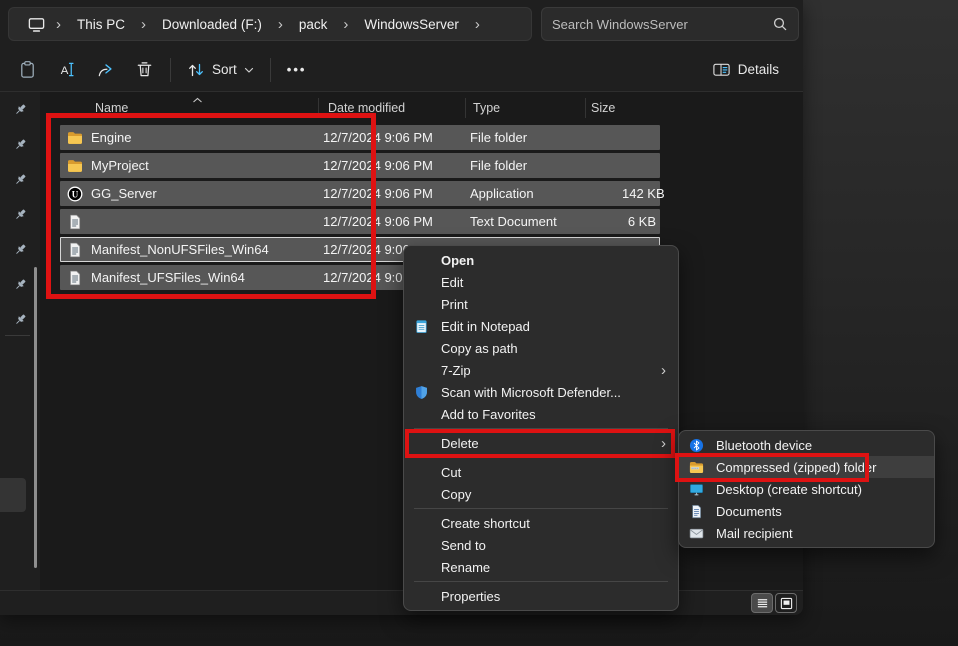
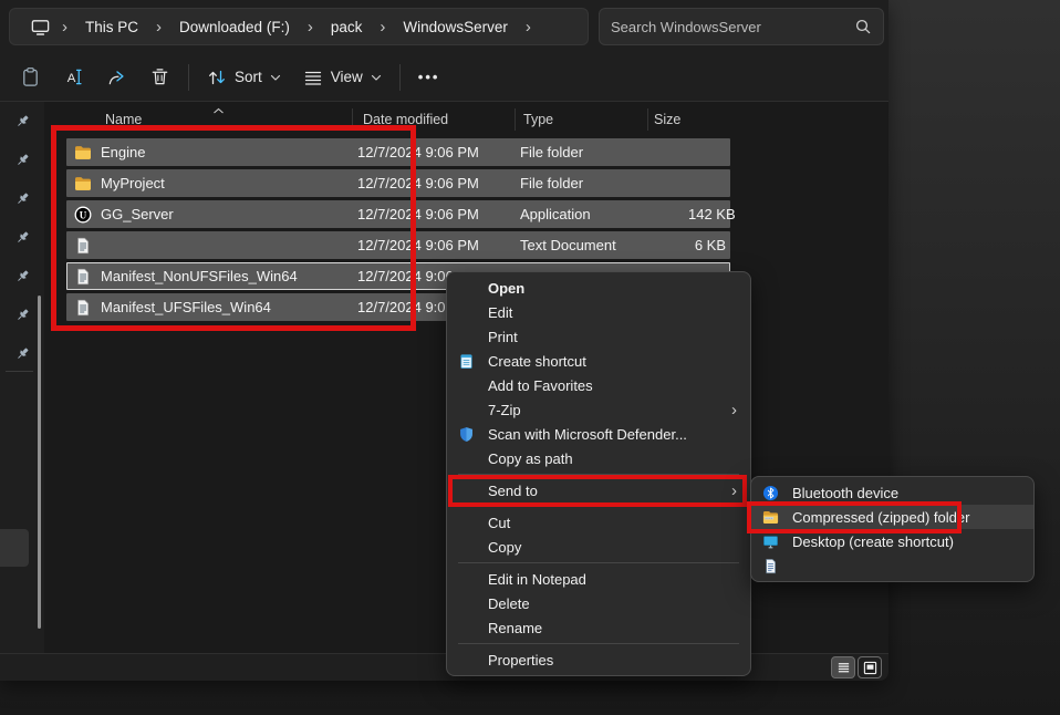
  ›
  This PC
  ›
  Downloaded (F:)
  ›
  pack
  ›
  WindowsServer
  ›
  Search WindowsServer
  A
  Sort
+ View
  •••
- Details
  Name
  Date modified
  Type
  Size
  Engine
  12/7/2024 9:06 PM
  File folder
  MyProject
  12/7/2024 9:06 PM
  File folder
  U
  GG_Server
  12/7/2024 9:06 PM
  Application
  142 KB
  12/7/2024 9:06 PM
  Text Document
  6 KB
  Manifest_NonUFSFiles_Win64
  12/7/2024 9:0
  Manifest_UFSFiles_Win64
  12/7/2024 9:0
  Open
  Edit
  Print
- Edit in Notepad
+ Create shortcut
- Copy as path
+ Add to Favorites
  7-Zip
  ›
  Scan with Microsoft Defender...
- Add to Favorites
+ Copy as path
- Delete
+ Send to
  ›
  Cut
  Copy
- Create shortcut
+ Edit in Notepad
- Send to
+ Delete
  Rename
  Properties
  Bluetooth device
  Compressed (zipped) folder
  Desktop (create shortcut)
- Documents
- Mail recipient
